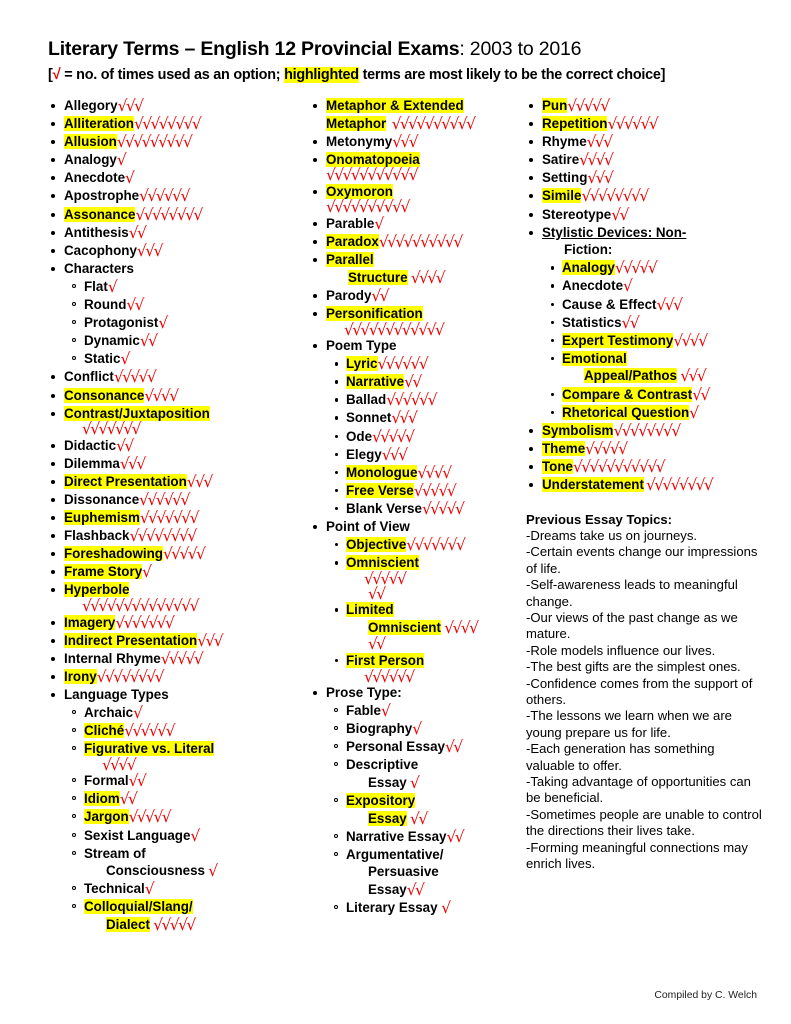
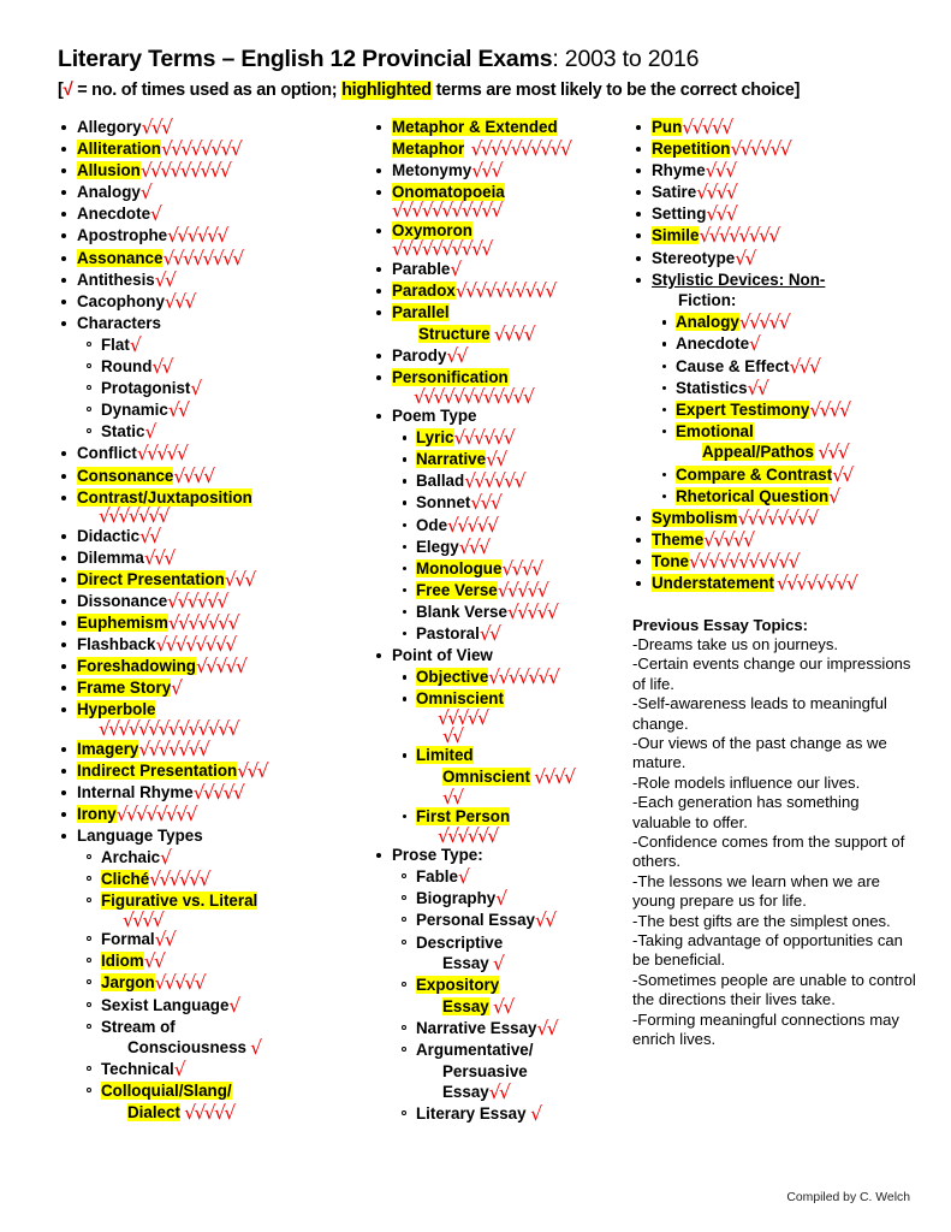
  Literary Terms – English 12 Provincial Exams: 2003 to 2016
  [√ = no. of times used as an option; highlighted terms are most likely to be the correct choice]
  Allegory√√√
  Alliteration√√√√√√√√
  Allusion√√√√√√√√√
  Analogy√
  Anecdote√
  Apostrophe√√√√√√
  Assonance√√√√√√√√
  Antithesis√√
  Cacophony√√√
  Characters
  Flat√
  Round√√
  Protagonist√
  Dynamic√√
  Static√
  Conflict√√√√√
  Consonance√√√√
  Contrast/Juxtaposition
  √√√√√√√
  Didactic√√
  Dilemma√√√
  Direct Presentation√√√
  Dissonance√√√√√√
  Euphemism√√√√√√√
  Flashback√√√√√√√√
  Foreshadowing√√√√√
  Frame Story√
  Hyperbole
  √√√√√√√√√√√√√√
  Imagery√√√√√√√
  Indirect Presentation√√√
  Internal Rhyme√√√√√
  Irony√√√√√√√√
  Language Types
  Archaic√
  Cliché√√√√√√
  Figurative vs. Literal
  √√√√
  Formal√√
  Idiom√√
  Jargon√√√√√
  Sexist Language√
  Stream of
  Consciousness √
  Technical√
  Colloquial/Slang/
  Dialect √√√√√
  Metaphor & Extended
  Metaphor √√√√√√√√√√
  Metonymy√√√
  Onomatopoeia
  √√√√√√√√√√√
  Oxymoron
  √√√√√√√√√√
  Parable√
  Paradox√√√√√√√√√√
  Parallel
  Structure √√√√
  Parody√√
  Personification
  √√√√√√√√√√√√
  Poem Type
  Lyric√√√√√√
  Narrative√√
  Ballad√√√√√√
  Sonnet√√√
  Ode√√√√√
  Elegy√√√
  Monologue√√√√
  Free Verse√√√√√
  Blank Verse√√√√√
+ Pastoral√√
  Point of View
  Objective√√√√√√√
  Omniscient
  √√√√√
  √√
  Limited
  Omniscient √√√√
  √√
  First Person
  √√√√√√
  Prose Type:
  Fable√
  Biography√
  Personal Essay√√
  Descriptive
  Essay √
  Expository
  Essay √√
  Narrative Essay√√
  Argumentative/
  Persuasive
  Essay√√
  Literary Essay √
  Pun√√√√√
  Repetition√√√√√√
  Rhyme√√√
  Satire√√√√
  Setting√√√
  Simile√√√√√√√√
  Stereotype√√
  Stylistic Devices: Non-
  Fiction:
  Analogy√√√√√
  Anecdote√
  Cause & Effect√√√
  Statistics√√
  Expert Testimony√√√√
  Emotional
  Appeal/Pathos √√√
  Compare & Contrast√√
  Rhetorical Question√
  Symbolism√√√√√√√√
  Theme√√√√√
  Tone√√√√√√√√√√√
  Understatement √√√√√√√√
  Previous Essay Topics:
  -Dreams take us on journeys.
  -Certain events change our impressions of life.
  -Self-awareness leads to meaningful change.
  -Our views of the past change as we mature.
  -Role models influence our lives.
- -The best gifts are the simplest ones.
+ -Each generation has something valuable to offer.
  -Confidence comes from the support of others.
  -The lessons we learn when we are young prepare us for life.
- -Each generation has something valuable to offer.
+ -The best gifts are the simplest ones.
  -Taking advantage of opportunities can be beneficial.
  -Sometimes people are unable to control the directions their lives take.
  -Forming meaningful connections may enrich lives.
  Compiled by C. Welch
